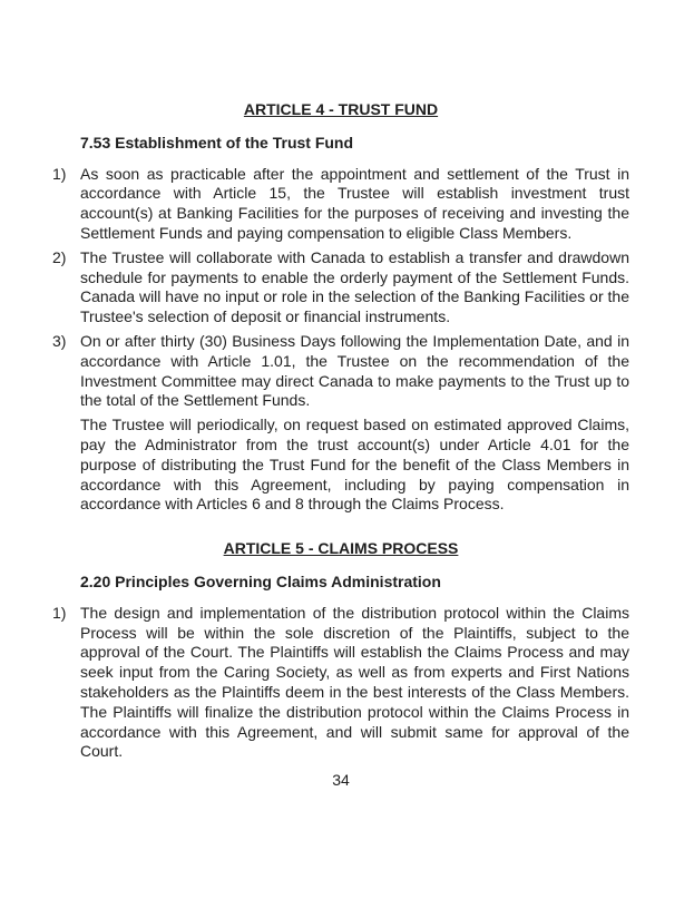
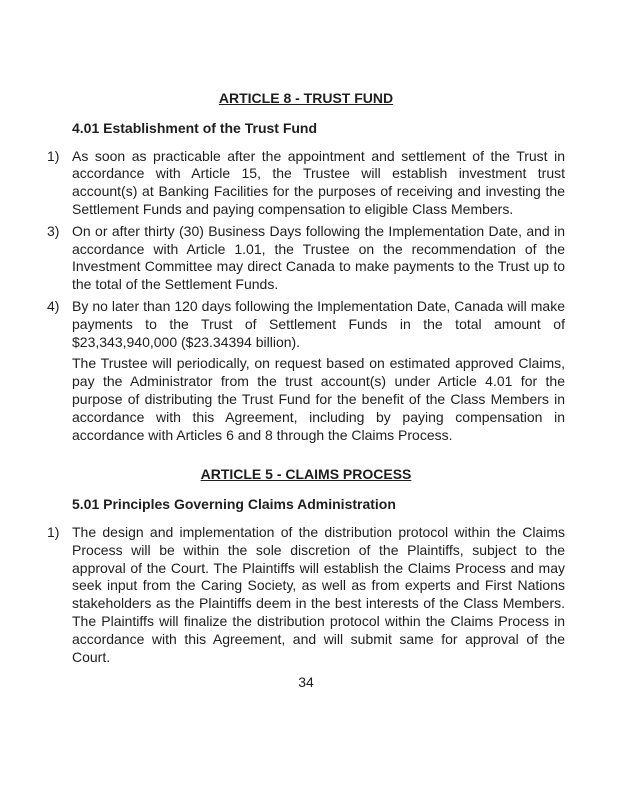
- ARTICLE 4 - TRUST FUND
+ ARTICLE 8 - TRUST FUND
- 7.53 Establishment of the Trust Fund
+ 4.01 Establishment of the Trust Fund
  1)
  As soon as practicable after the appointment and settlement of the Trust in accordance with Article 15, the Trustee will establish investment trust account(s) at Banking Facilities for the purposes of receiving and investing the Settlement Funds and paying compensation to eligible Class Members.
- 2)
- The Trustee will collaborate with Canada to establish a transfer and drawdown schedule for payments to enable the orderly payment of the Settlement Funds. Canada will have no input or role in the selection of the Banking Facilities or the Trustee's selection of deposit or financial instruments.
  3)
  On or after thirty (30) Business Days following the Implementation Date, and in accordance with Article 1.01, the Trustee on the recommendation of the Investment Committee may direct Canada to make payments to the Trust up to the total of the Settlement Funds.
+ 4)
+ By no later than 120 days following the Implementation Date, Canada will make payments to the Trust of Settlement Funds in the total amount of $23,343,940,000 ($23.34394 billion).
  The Trustee will periodically, on request based on estimated approved Claims, pay the Administrator from the trust account(s) under Article 4.01 for the purpose of distributing the Trust Fund for the benefit of the Class Members in accordance with this Agreement, including by paying compensation in accordance with Articles 6 and 8 through the Claims Process.
  ARTICLE 5 - CLAIMS PROCESS
- 2.20 Principles Governing Claims Administration
+ 5.01 Principles Governing Claims Administration
  1)
  The design and implementation of the distribution protocol within the Claims Process will be within the sole discretion of the Plaintiffs, subject to the approval of the Court. The Plaintiffs will establish the Claims Process and may seek input from the Caring Society, as well as from experts and First Nations stakeholders as the Plaintiffs deem in the best interests of the Class Members. The Plaintiffs will finalize the distribution protocol within the Claims Process in accordance with this Agreement, and will submit same for approval of the Court.
  34
